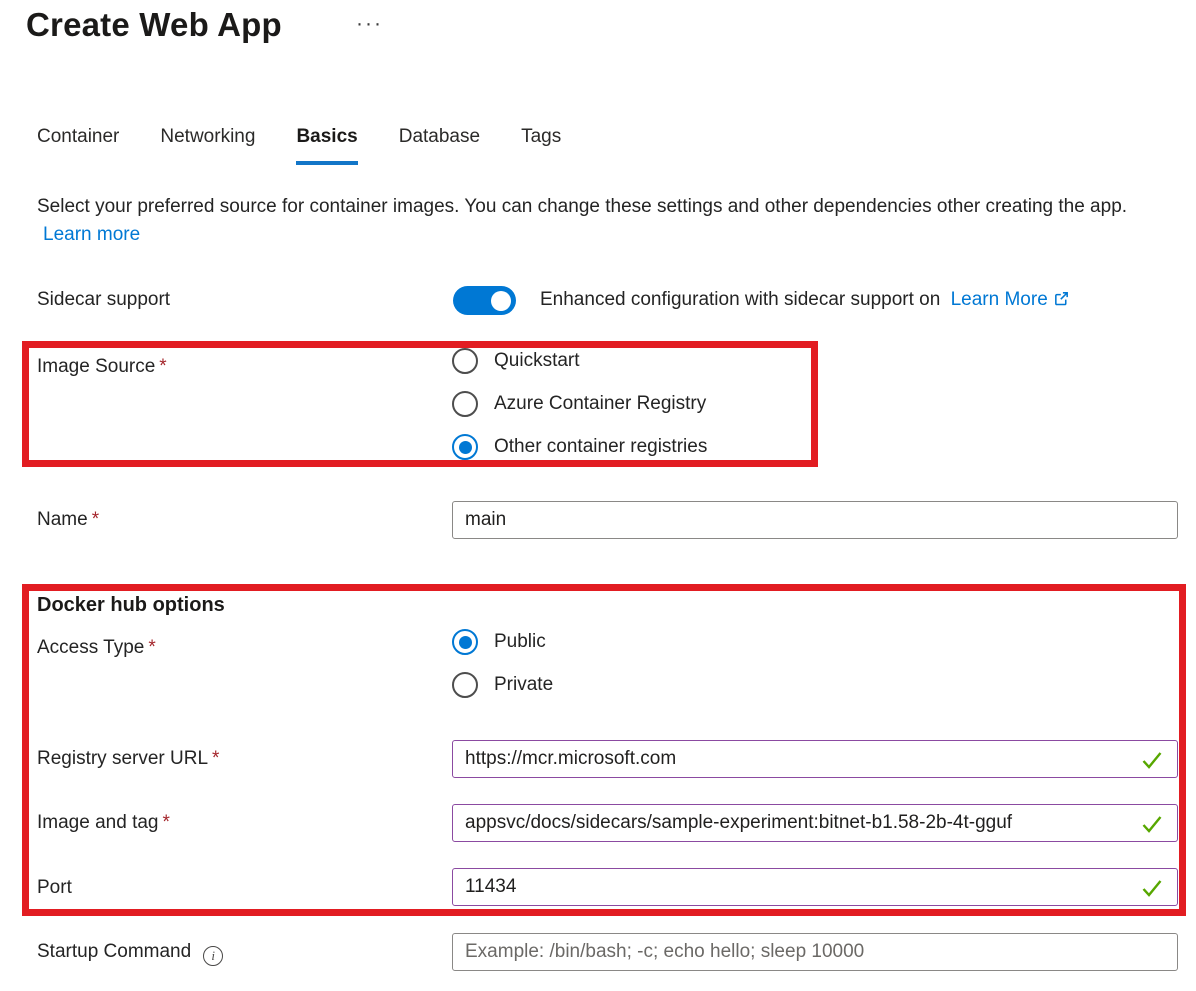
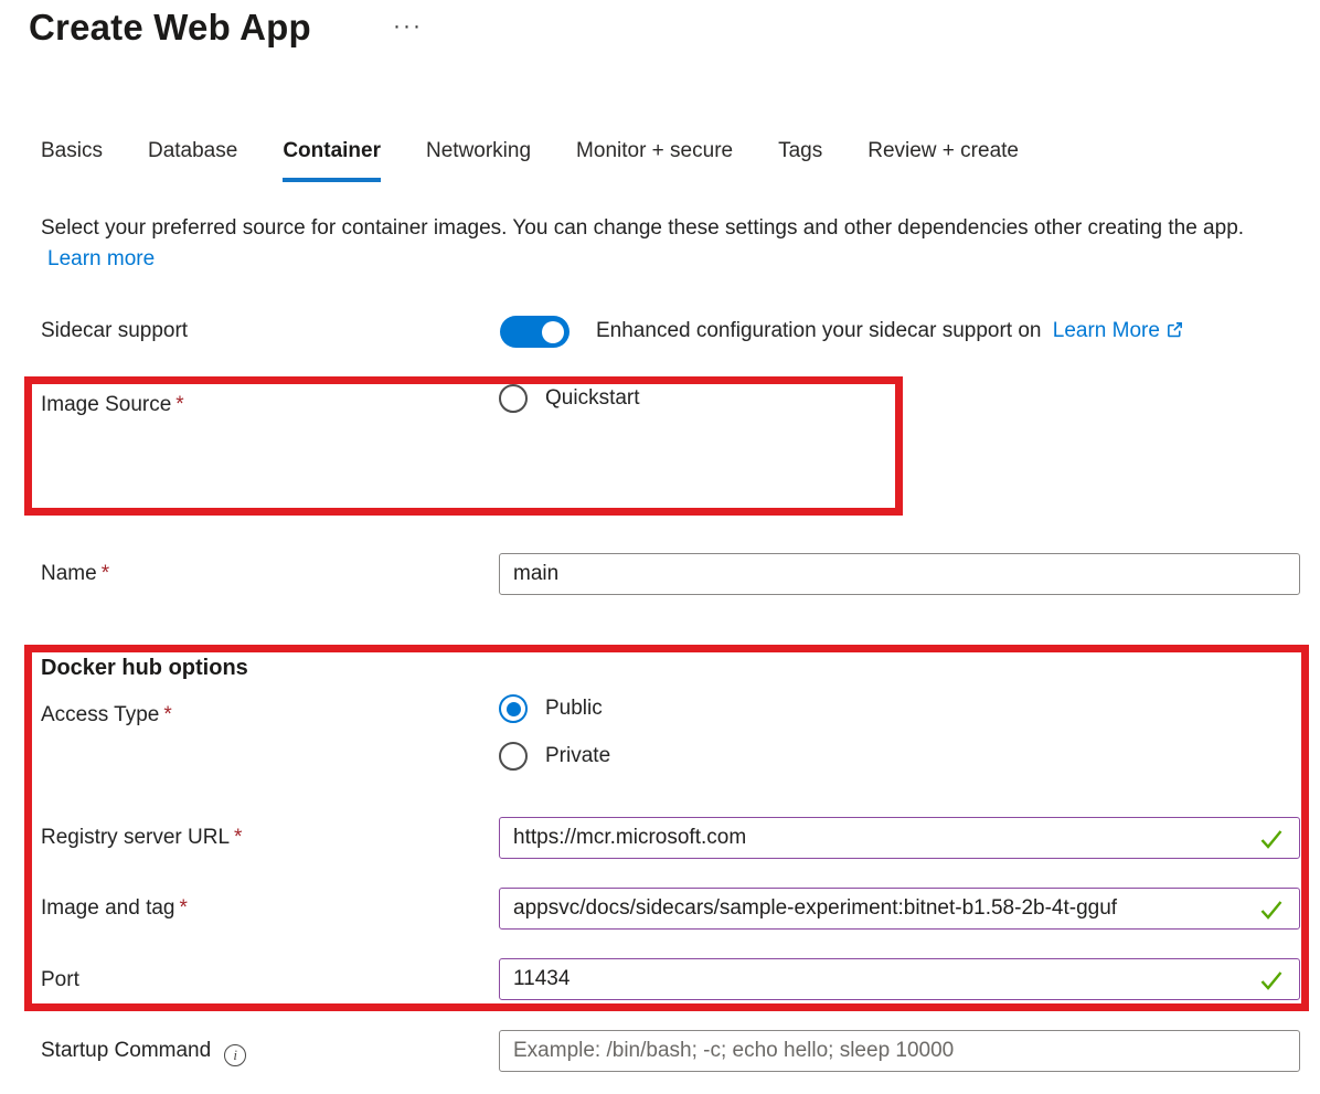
  Create Web App
  ···
- Container
+ Basics
- Networking
+ Database
- Basics
+ Container
- Database
+ Networking
+ Monitor + secure
  Tags
+ Review + create
  Select your preferred source for container images. You can change these settings and other dependencies other creating the app. Learn more
  Sidecar support
- Enhanced configuration with sidecar support on Learn More
+ Enhanced configuration your sidecar support on Learn More
  Image Source *
  Quickstart
- Azure Container Registry
- Other container registries
  Name *
  main
  Docker hub options
  Access Type *
  Public
  Private
  Registry server URL *
  https://mcr.microsoft.com
  Image and tag *
  appsvc/docs/sidecars/sample-experiment:bitnet-b1.58-2b-4t-gguf
  Port
  11434
  Startup Command i
  Example: /bin/bash; -c; echo hello; sleep 10000
